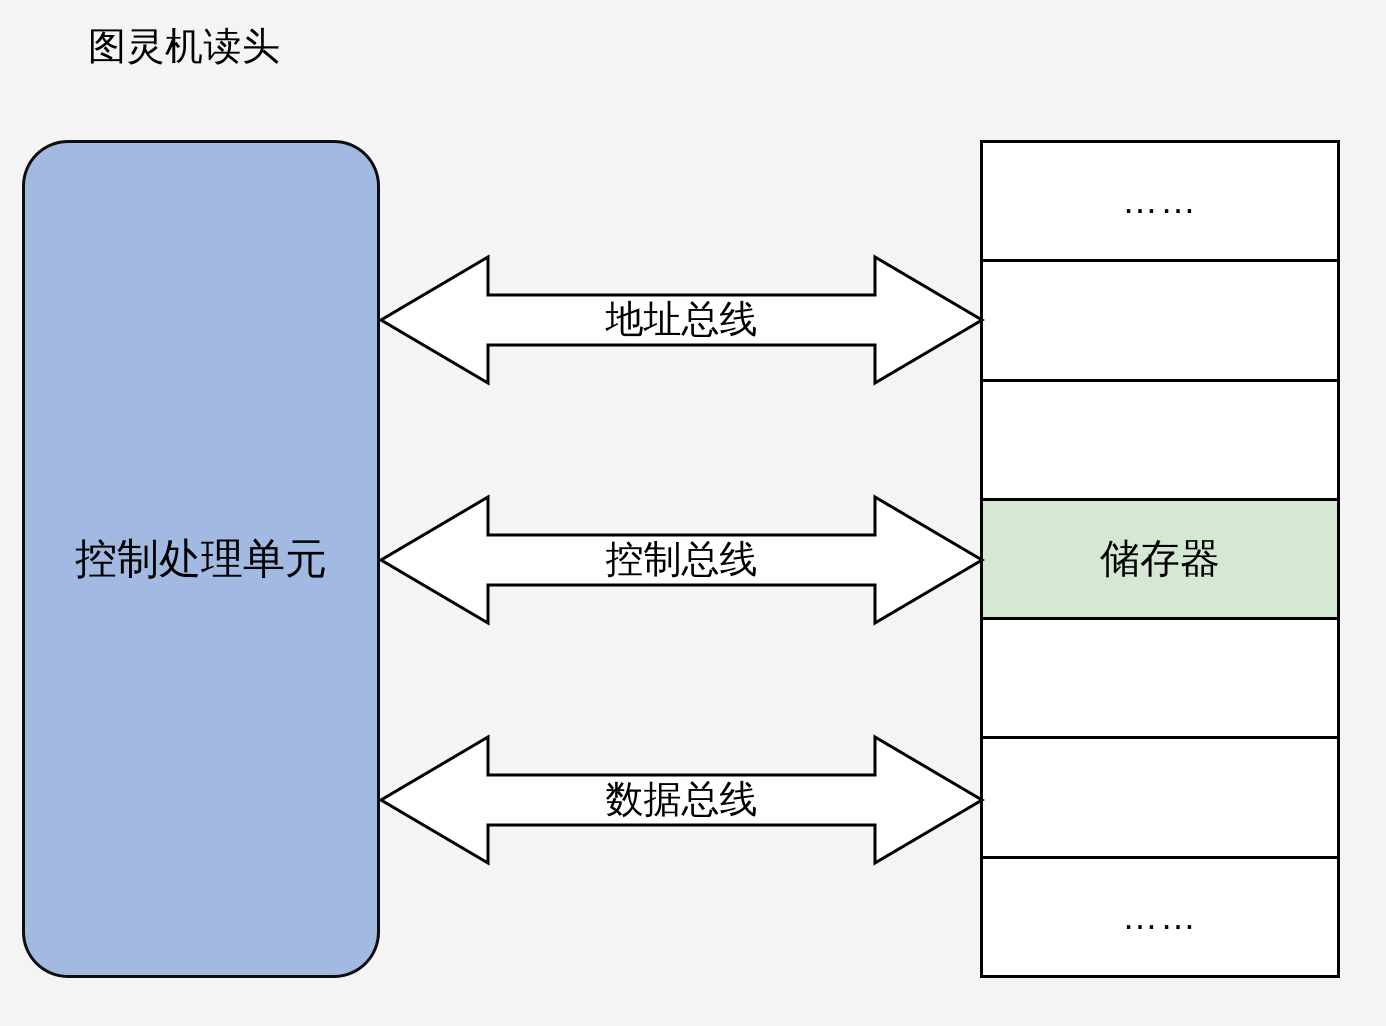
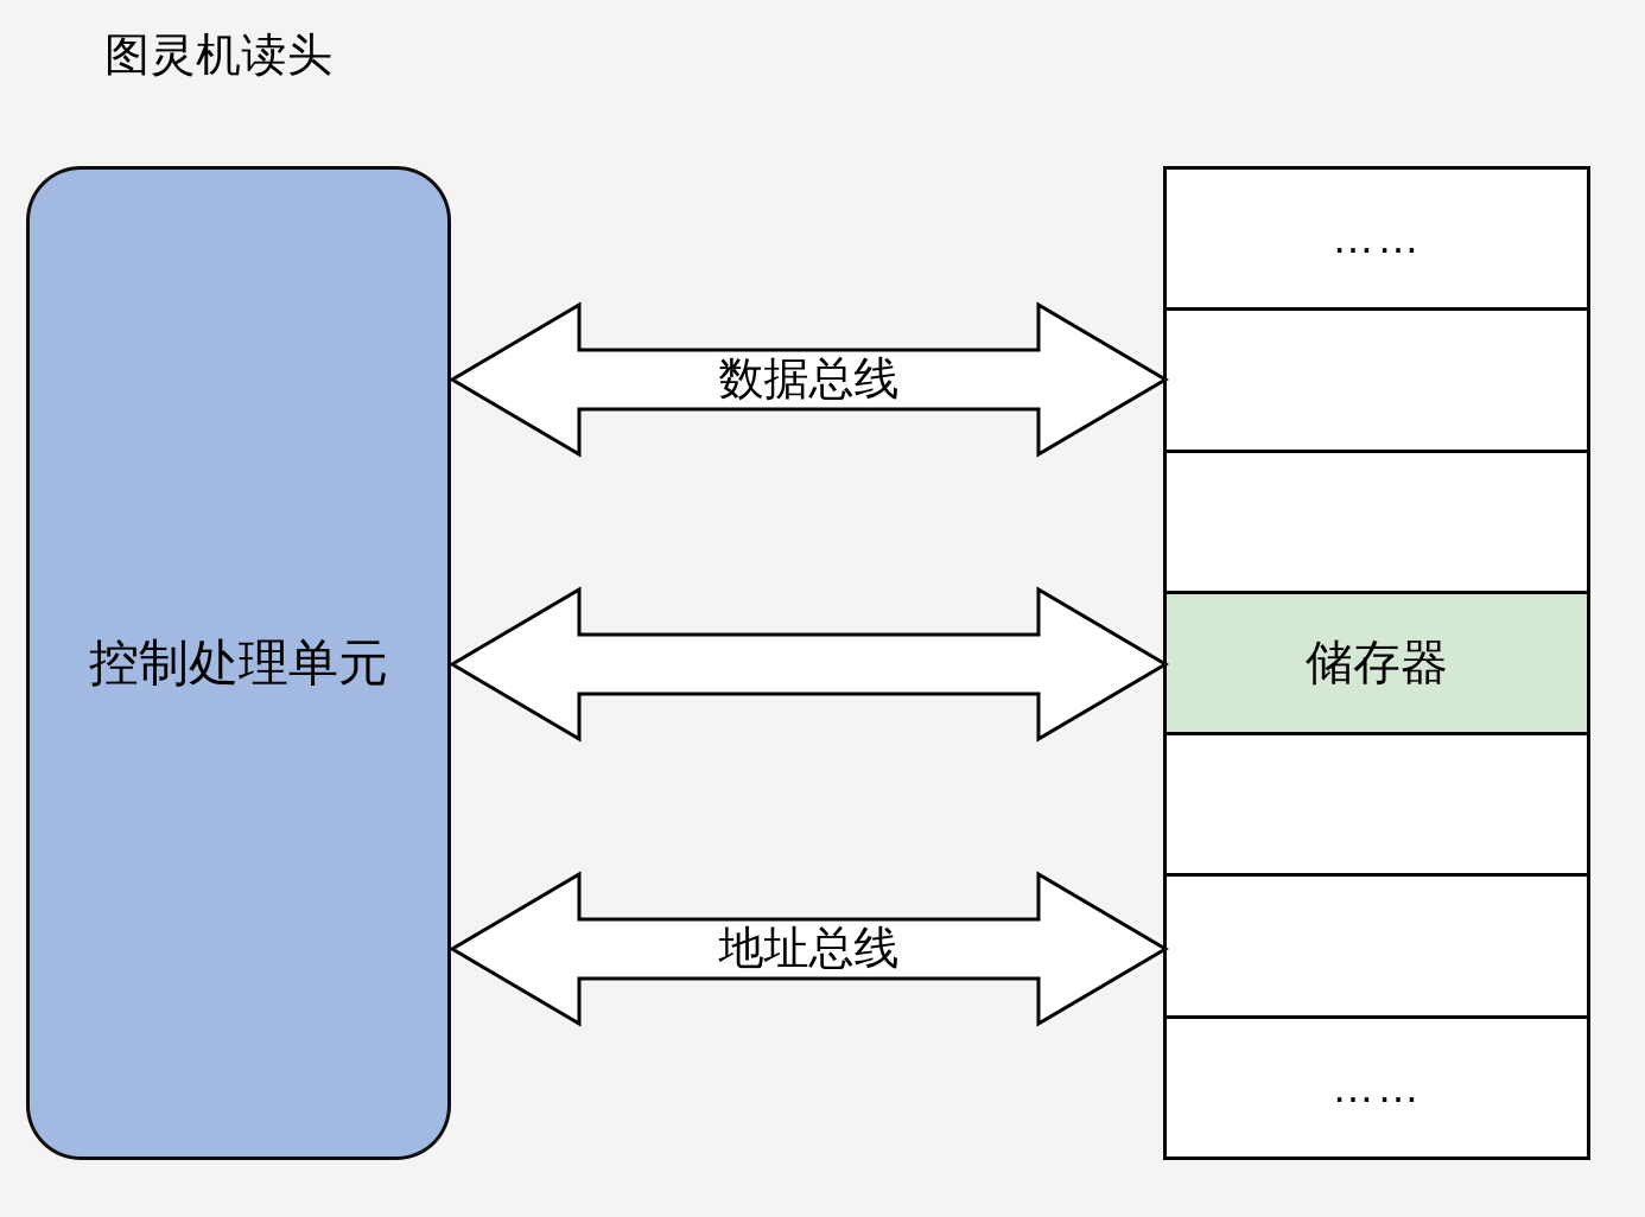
  图灵机读头
  控制处理单元
  ……
  储存器
  ……
- 地址总线
+ 数据总线
- 控制总线
- 数据总线
+ 地址总线
